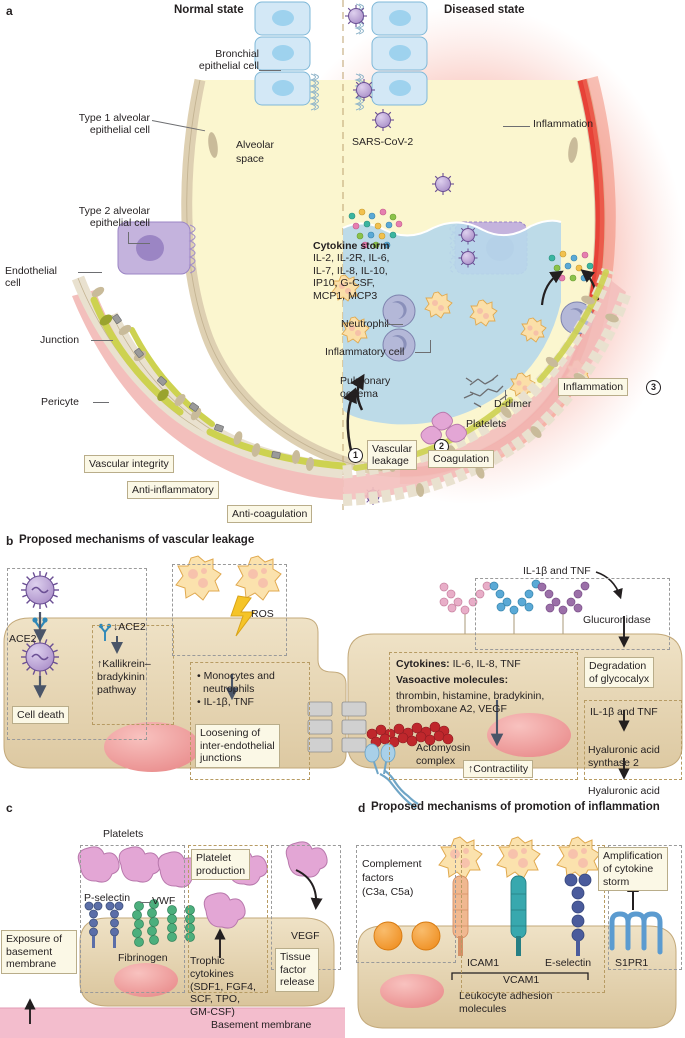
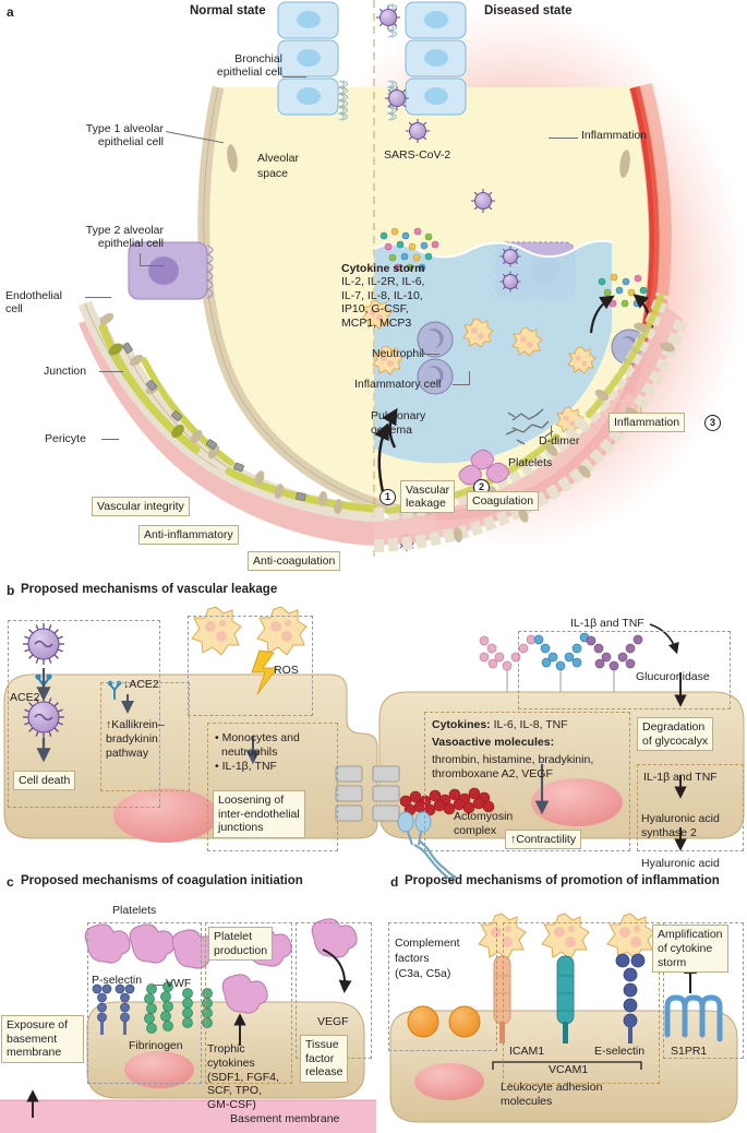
  a
  Normal state
  Diseased state
  Bronchial
  epithelial cell
  Type 1 alveolar
  epithelial cell
  Type 2 alveolar
  epithelial cell
  Endothelial
  cell
  Junction
  Pericyte
  Alveolar
  space
  SARS-CoV-2
  Inflammation
  Cytokine storm
  IL-2, IL-2R, IL-6,
  IL-7, IL-8, IL-10,
  IP10, G-CSF,
  MCP1, MCP3
  Neutroph
  Inflammatory cell
  Pulmonary
  oedema
  D-dimer
  Platelets
  Vascular integrity
  Anti-inflammatory
  Anti-coagulation
  1
  Vascular
  leakage
  2
  Coagulation
  Inflammation
  3
  b
  Proposed mechanisms of vascular leakage
  ACE2
  Cell death
  ↓ACE2
  ↑Kallikrein–
  bradykinin
  pathway
  ROS
  • Monocytes and
  neutrophils
  • IL-1β, TNF
  Loosening of
  inter-endothelial
  junctions
  IL-1β and TNF
  Glucuronidase
  Degradation
  of glycocalyx
  IL-1β and TNF
  Hyaluronic acid
  synthase 2
  Hyaluronic acid
  Cytokines: IL-6, IL-8, TNF
  Vasoactive molecules:
  thrombin, histamine, bradykinin,
  thromboxane A2, VEGF
  Actomyosin
  complex
  ↑Contractility
  c
+ Proposed mechanisms of coagulation initiation
  Platelets
  P-selectin
  VWF
  Fibrinogen
  Exposure of
  basement
  membrane
  Platelet
  production
  Trophic
  cytokines
  (SDF1, FGF4,
  SCF, TPO,
  GM-CSF)
  VEGF
  Tissue
  factor
  release
  Basement membrane
  d
  Proposed mechanisms of promotion of inflammation
  Complement
  factors
  (C3a, C5a)
  ICAM1
  VCAM1
  E-selectin
  Leukocyte adhesion
  molecules
  S1PR1
  Amplification
  of cytokine
  storm
